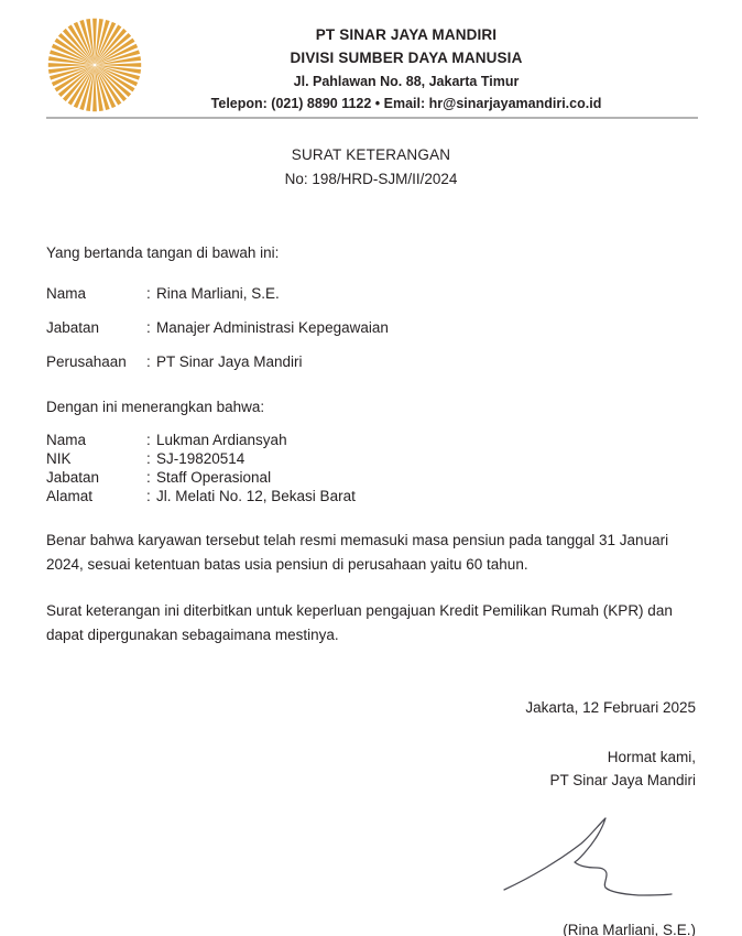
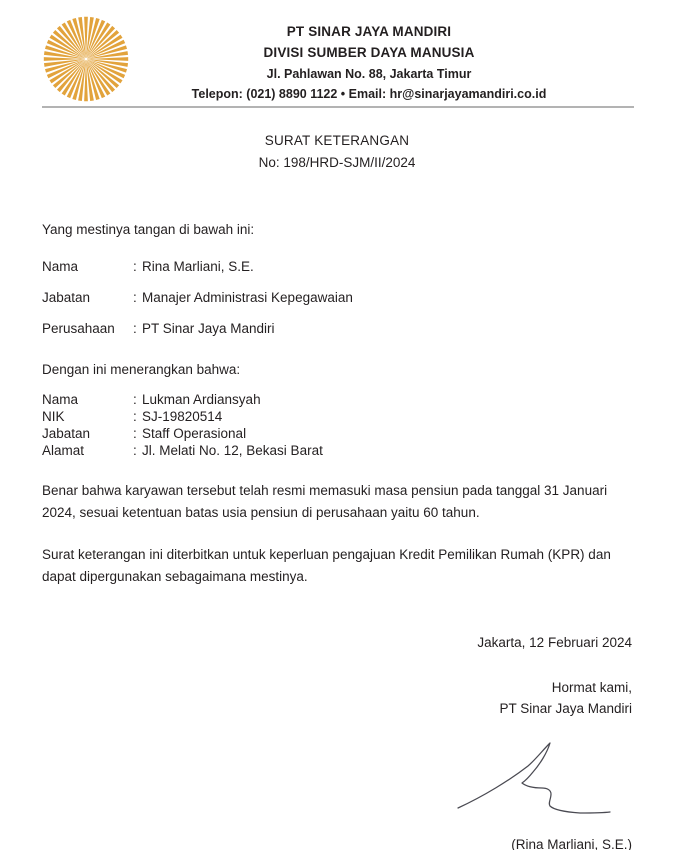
  PT SINAR JAYA MANDIRI
  DIVISI SUMBER DAYA MANUSIA
  Jl. Pahlawan No. 88, Jakarta Timur
  Telepon: (021) 8890 1122 • Email: hr@sinarjayamandiri.co.id
  SURAT KETERANGAN
  No: 198/HRD-SJM/II/2024
- Yang bertanda tangan di bawah ini:
+ Yang mestinya tangan di bawah ini:
  Nama	:	Rina Marliani, S.E.
  Jabatan	:	Manajer Administrasi Kepegawaian
  Perusahaan	:	PT Sinar Jaya Mandiri
  Dengan ini menerangkan bahwa:
  Nama	:	Lukman Ardiansyah
  NIK	:	SJ-19820514
  Jabatan	:	Staff Operasional
  Alamat	:	Jl. Melati No. 12, Bekasi Barat
  Benar bahwa karyawan tersebut telah resmi memasuki masa pensiun pada tanggal 31 Januari 2024, sesuai ketentuan batas usia pensiun di perusahaan yaitu 60 tahun.
  Surat keterangan ini diterbitkan untuk keperluan pengajuan Kredit Pemilikan Rumah (KPR) dan dapat dipergunakan sebagaimana mestinya.
- Jakarta, 12 Februari 2025
+ Jakarta, 12 Februari 2024
  Hormat kami,
  PT Sinar Jaya Mandiri
  (Rina Marliani, S.E.)
